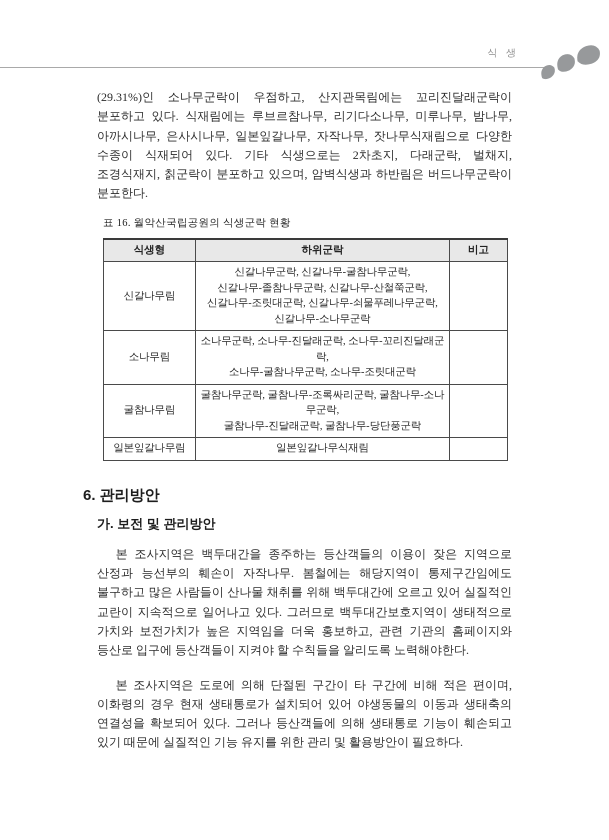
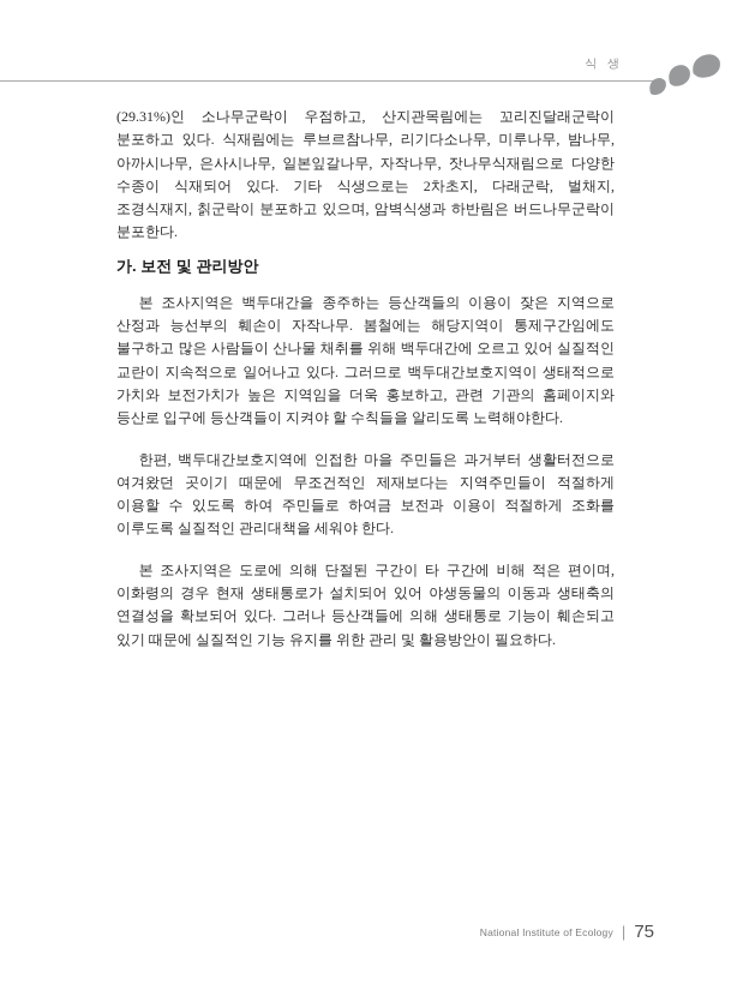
  식 생
  (29.31%)인 소나무군락이 우점하고, 산지관목림에는 꼬리진달래군락이 분포하고 있다. 식재림에는 루브르참나무, 리기다소나무, 미루나무, 밤나무, 아까시나무, 은사시나무, 일본잎갈나무, 자작나무, 잣나무식재림으로 다양한 수종이 식재되어 있다. 기타 식생으로는 2차초지, 다래군락, 벌채지, 조경식재지, 칡군락이 분포하고 있으며, 암벽식생과 하반림은 버드나무군락이 분포한다.
- 표 16. 월악산국립공원의 식생군락 현황
- 식생형	하위군락	비고
- 신갈나무림	신갈나무군락, 신갈나무-굴참나무군락, 신갈나무-졸참나무군락, 신갈나무-산철쭉군락, 신갈나무-조릿대군락, 신갈나무-쇠물푸레나무군락, 신갈나무-소나무군락
- 소나무림	소나무군락, 소나무-진달래군락, 소나무-꼬리진달래군락, 소나무-굴참나무군락, 소나무-조릿대군락
- 굴참나무림	굴참나무군락, 굴참나무-조록싸리군락, 굴참나무-소나무군락, 굴참나무-진달래군락, 굴참나무-당단풍군락
- 일본잎갈나무림	일본잎갈나무식재림
- 6. 관리방안
  가. 보전 및 관리방안
  본 조사지역은 백두대간을 종주하는 등산객들의 이용이 잦은 지역으로 산정과 능선부의 훼손이 자작나무. 봄철에는 해당지역이 통제구간임에도 불구하고 많은 사람들이 산나물 채취를 위해 백두대간에 오르고 있어 실질적인 교란이 지속적으로 일어나고 있다. 그러므로 백두대간보호지역이 생태적으로 가치와 보전가치가 높은 지역임을 더욱 홍보하고, 관련 기관의 홈페이지와 등산로 입구에 등산객들이 지켜야 할 수칙들을 알리도록 노력해야한다.
+ 한편, 백두대간보호지역에 인접한 마을 주민들은 과거부터 생활터전으로 여겨왔던 곳이기 때문에 무조건적인 제재보다는 지역주민들이 적절하게 이용할 수 있도록 하여 주민들로 하여금 보전과 이용이 적절하게 조화를 이루도록 실질적인 관리대책을 세워야 한다.
  본 조사지역은 도로에 의해 단절된 구간이 타 구간에 비해 적은 편이며, 이화령의 경우 현재 생태통로가 설치되어 있어 야생동물의 이동과 생태축의 연결성을 확보되어 있다. 그러나 등산객들에 의해 생태통로 기능이 훼손되고 있기 때문에 실질적인 기능 유지를 위한 관리 및 활용방안이 필요하다.
+ National Institute of Ecology
+ |
+ 75
